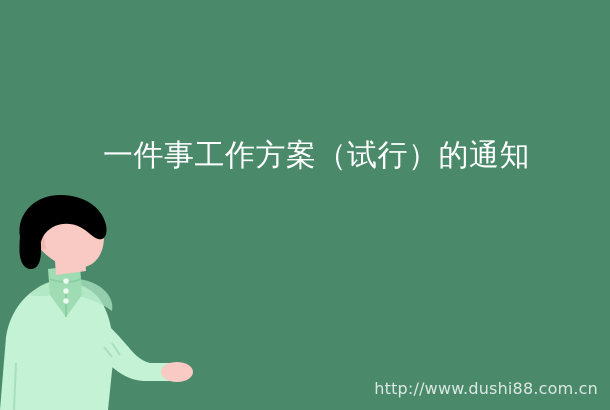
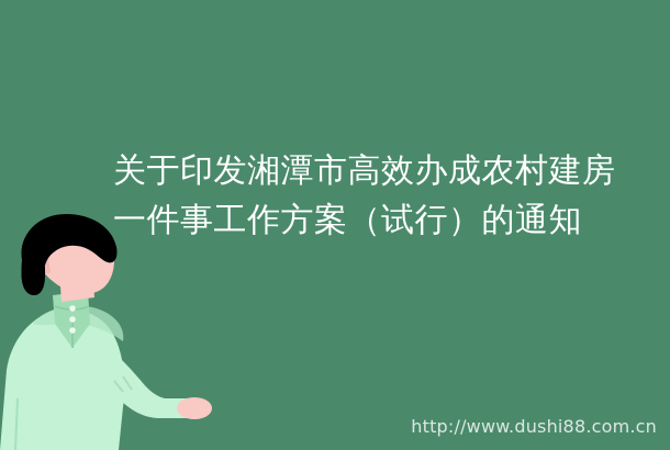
+ 关于印发湘潭市高效办成农村建房
  一件事工作方案（试行）的通知
  http://www.dushi88.com.cn
